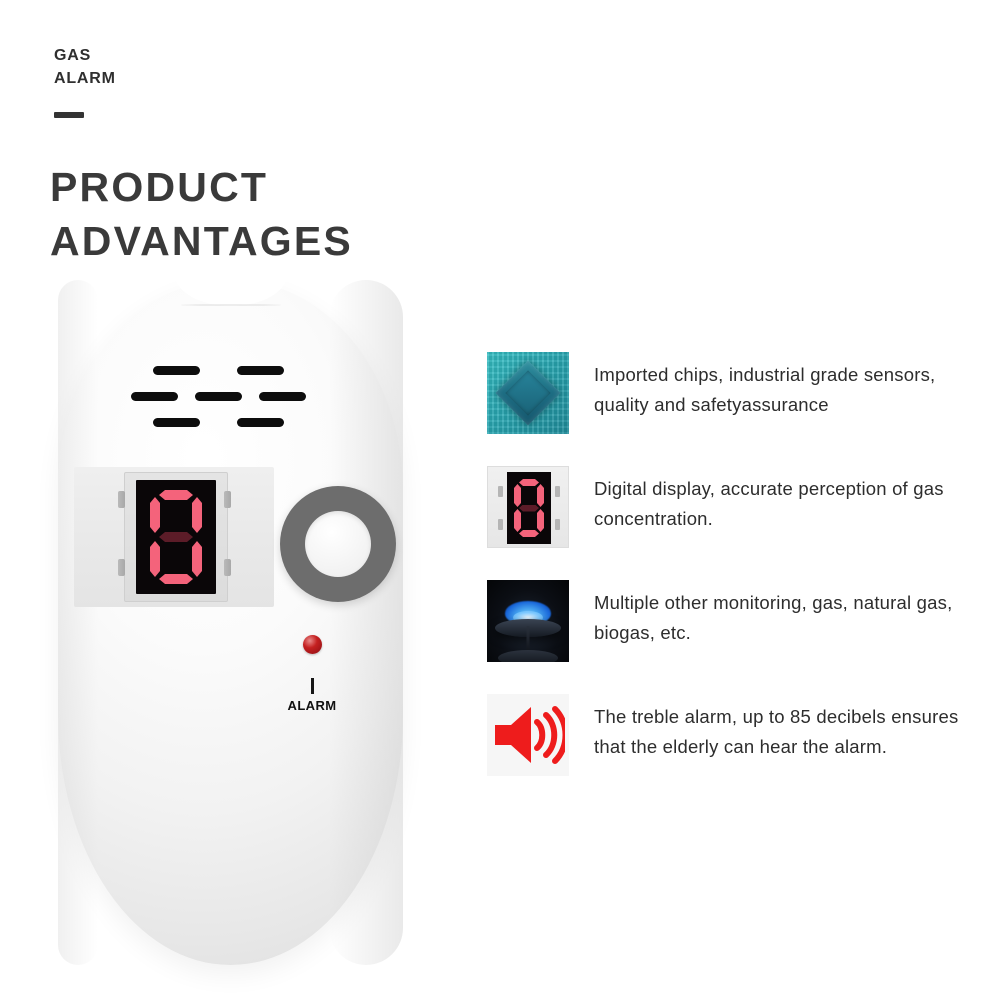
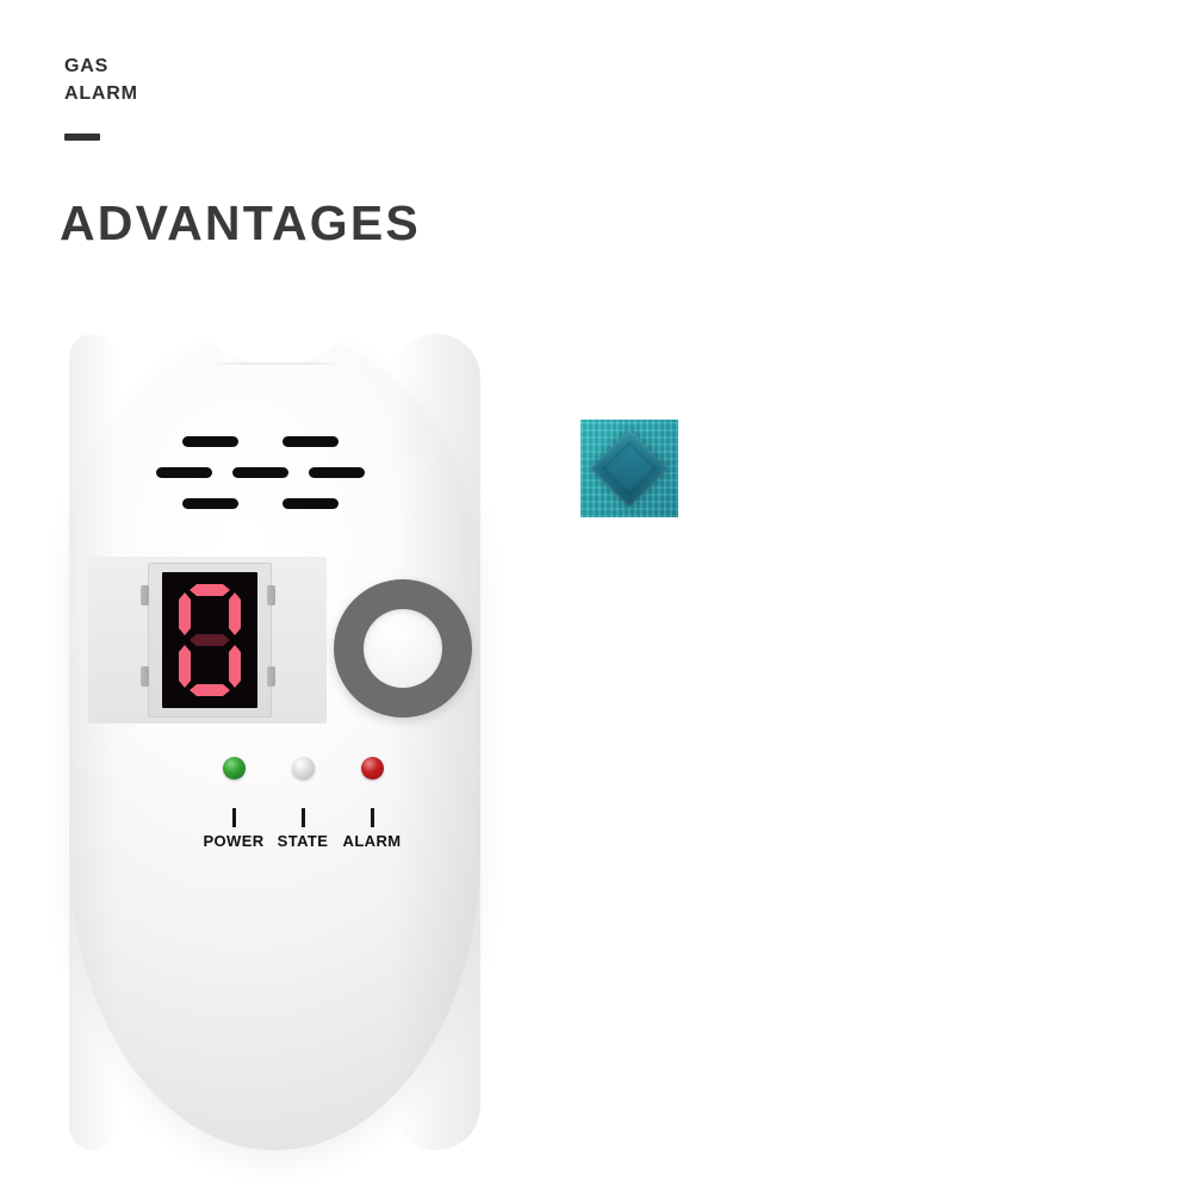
  GAS
  ALARM
- PRODUCT
  ADVANTAGES
+ POWER
+ STATE
  ALARM
- Imported chips, industrial grade sensors, quality and safetyassurance
- Digital display, accurate perception of gas concentration.
- Multiple other monitoring, gas, natural gas, biogas, etc.
- The treble alarm, up to 85 decibels ensures that the elderly can hear the alarm.
